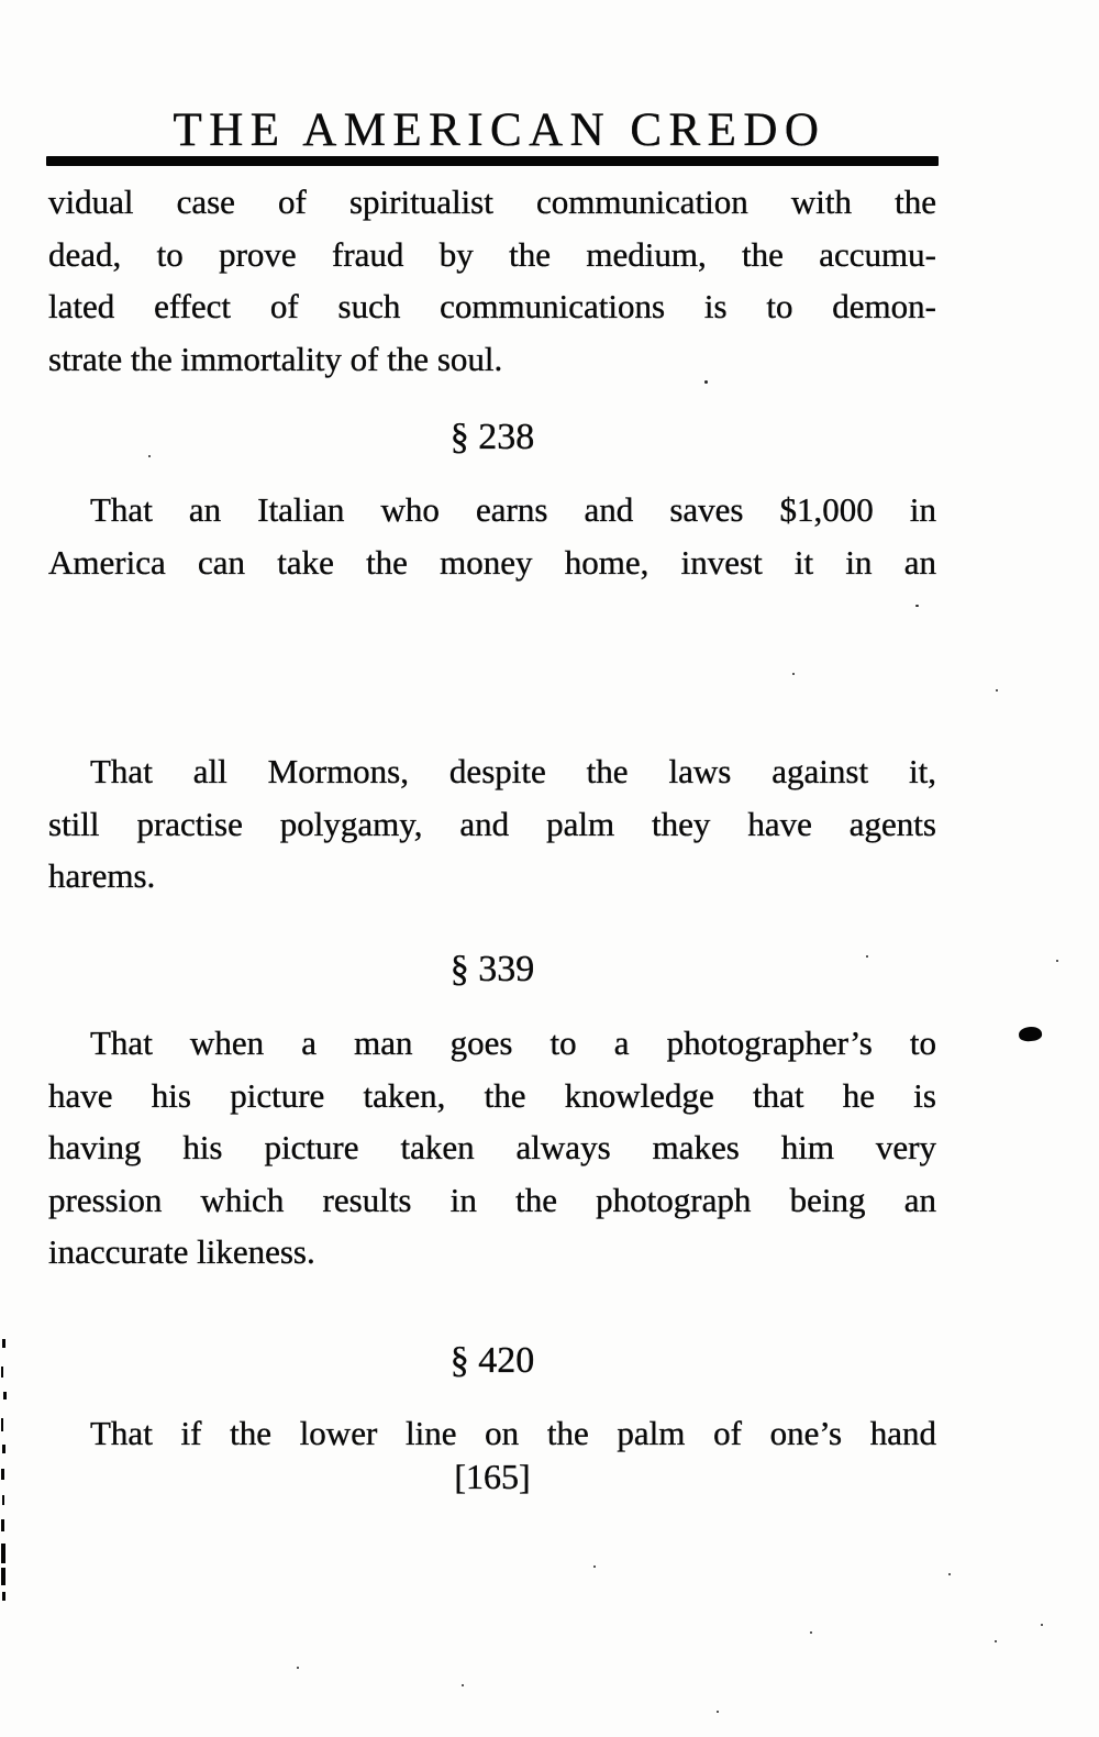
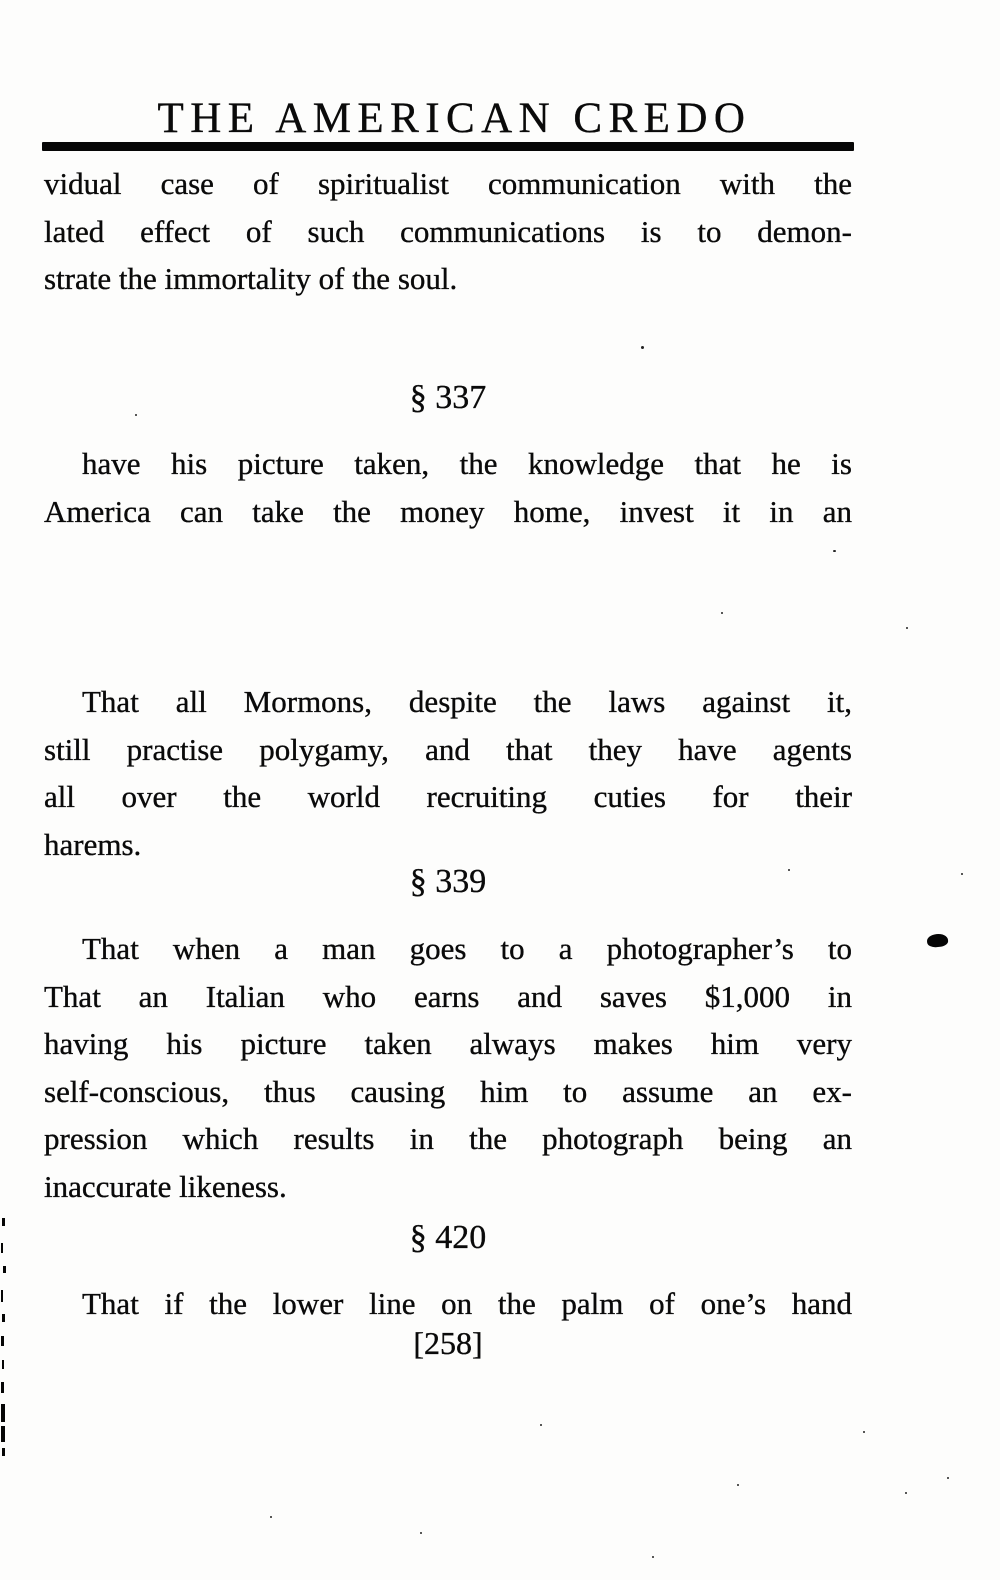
  THE AMERICAN CREDO
  vidual case of spiritualist communication with the
- dead, to prove fraud by the medium, the accumu-
  lated effect of such communications is to demon-
  strate the immortality of the soul.
- § 238
+ § 337
- That an Italian who earns and saves $1,000 in
+ have his picture taken, the knowledge that he is
  America can take the money home, invest it in an
  That all Mormons, despite the laws against it,
- still practise polygamy, and palm they have agents
+ still practise polygamy, and that they have agents
+ all over the world recruiting cuties for their
  harems.
  § 339
  That when a man goes to a photographer’s to
- have his picture taken, the knowledge that he is
+ That an Italian who earns and saves $1,000 in
  having his picture taken always makes him very
+ self-conscious, thus causing him to assume an ex-
  pression which results in the photograph being an
  inaccurate likeness.
  § 420
  That if the lower line on the palm of one’s hand
- [165]
+ [258]
